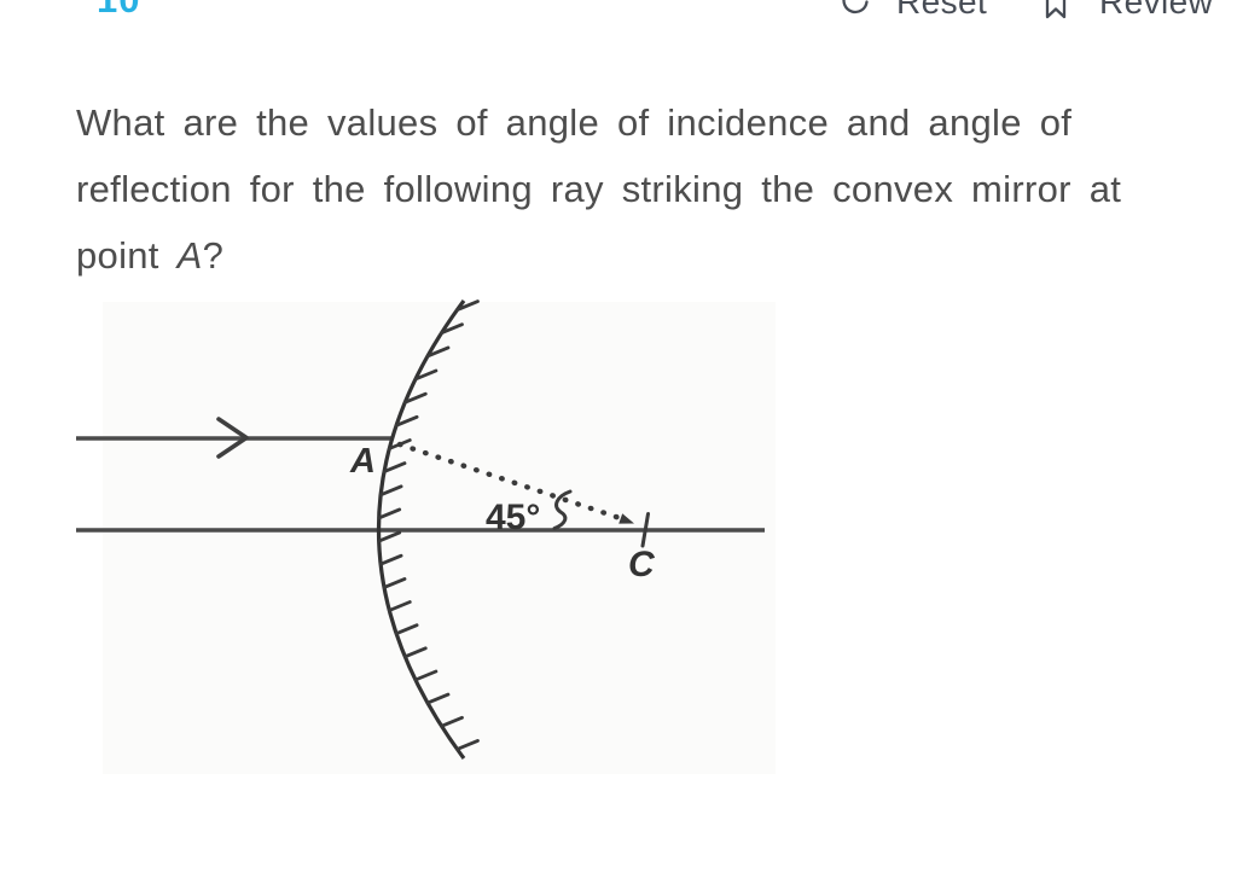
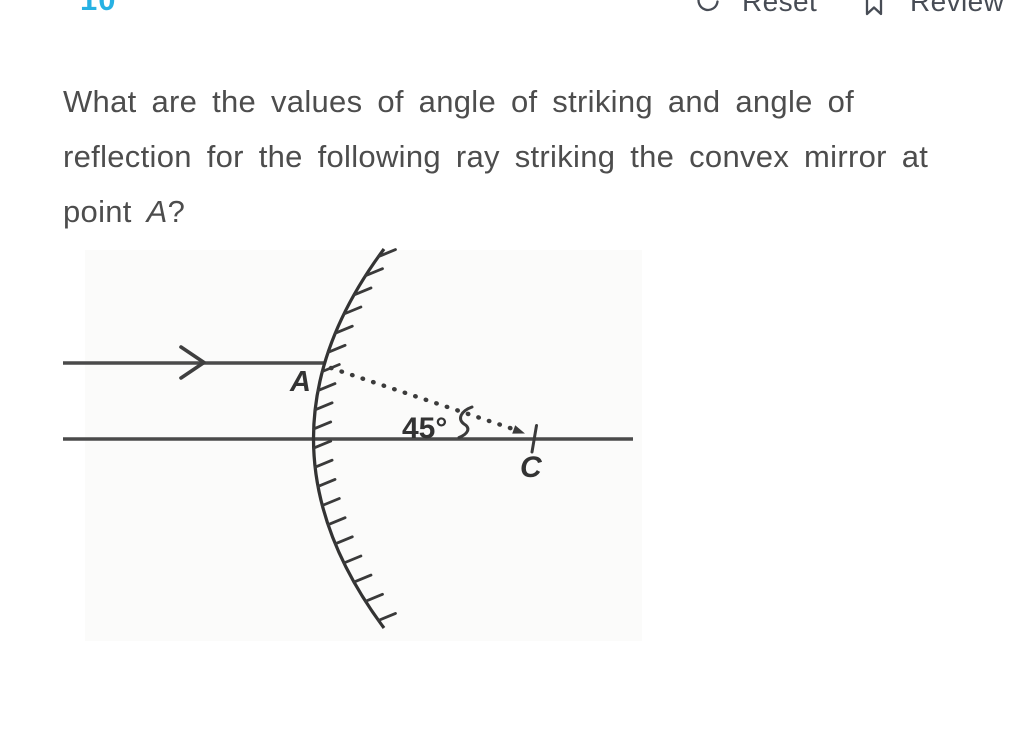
  Reset
  Review
- What are the values of angle of incidence and angle of
+ What are the values of angle of striking and angle of
  reflection for the following ray striking the convex mirror at
  point A?
  A
  45°
  C
